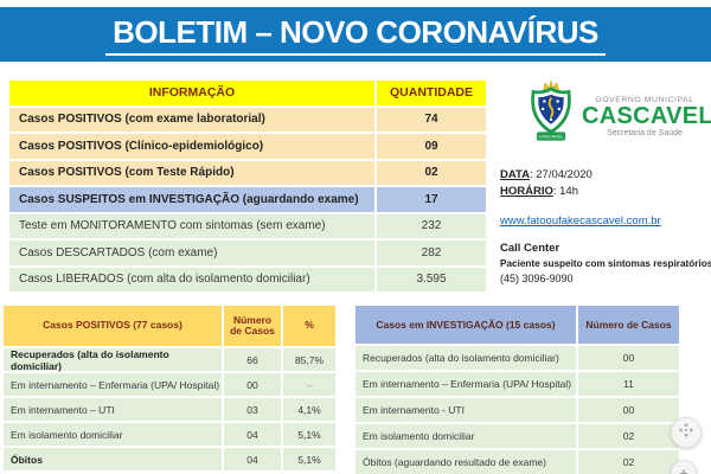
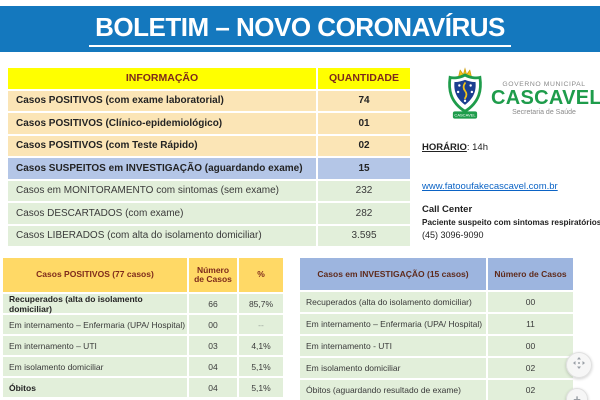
  BOLETIM – NOVO CORONAVÍRUS
  INFORMAÇÃO
  QUANTIDADE
  Casos POSITIVOS (com exame laboratorial)
  74
  Casos POSITIVOS (Clínico-epidemiológico)
- 09
+ 01
  Casos POSITIVOS (com Teste Rápido)
  02
  Casos SUSPEITOS em INVESTIGAÇÃO (aguardando exame)
- 17
+ 15
- Teste em MONITORAMENTO com sintomas (sem exame)
+ Casos em MONITORAMENTO com sintomas (sem exame)
  232
  Casos DESCARTADOS (com exame)
  282
  Casos LIBERADOS (com alta do isolamento domiciliar)
  3.595
  CASCAVEL
- DATA: 27/04/2020
  HORÁRIO: 14h
  www.fatooufakecascavel.com.br
  Call Center
  Paciente suspeito com sintomas respiratórios
  (45) 3096-9090
  Casos POSITIVOS (77 casos)
  Número de Casos
  %
  Recuperados (alta do isolamento domiciliar)
  66
  85,7%
  Em internamento – Enfermaria (UPA/ Hospital)
  00
  --
  Em internamento – UTI
  03
  4,1%
  Em isolamento domiciliar
  04
  5,1%
  Óbitos
  04
  5,1%
  Casos em INVESTIGAÇÃO (15 casos)
  Número de Casos
  Recuperados (alta do isolamento domiciliar)
  00
  Em internamento – Enfermaria (UPA/ Hospital)
  11
  Em internamento - UTI
  00
  Em isolamento domiciliar
  02
  Óbitos (aguardando resultado de exame)
  02
  +
